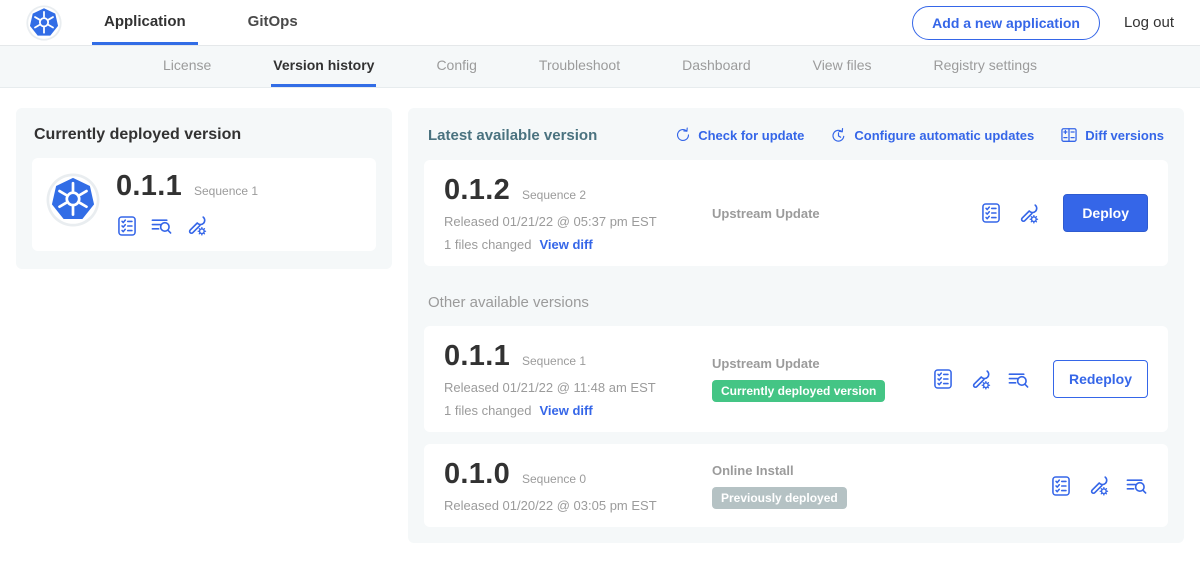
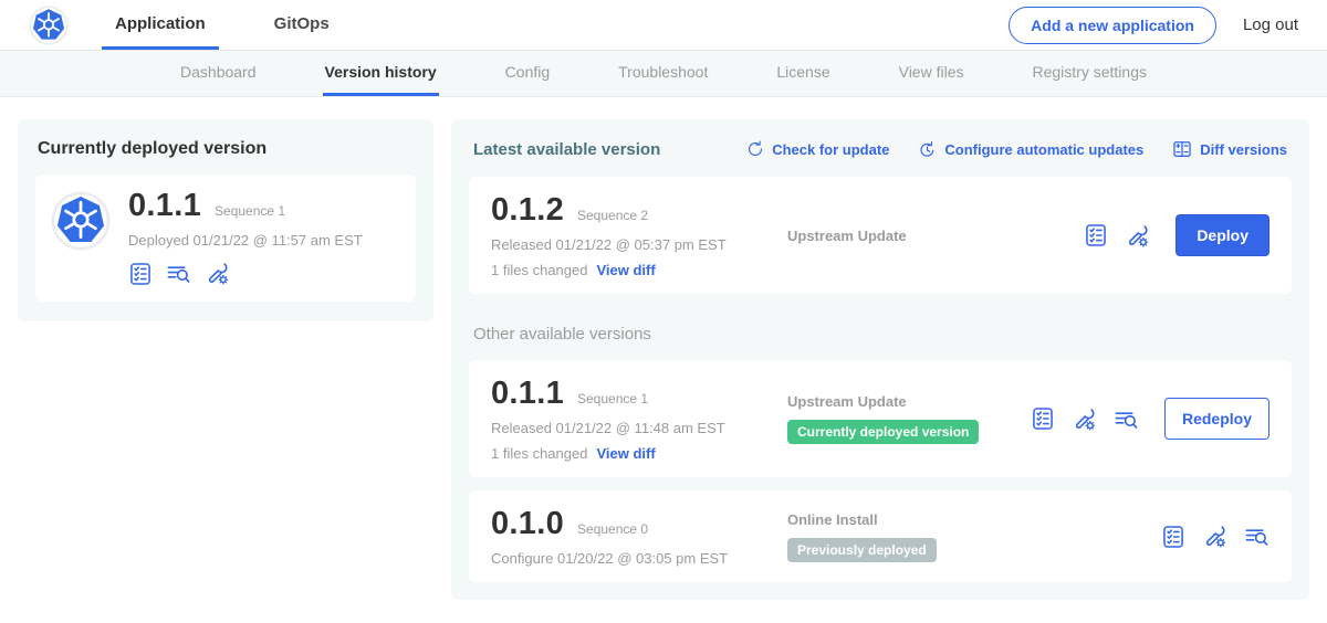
  Application
  GitOps
  Add a new application
  Log out
- License
+ Dashboard
  Version history
  Config
  Troubleshoot
- Dashboard
+ License
  View files
  Registry settings
  Currently deployed version
  0.1.1
  Sequence 1
+ Deployed 01/21/22 @ 11:57 am EST
  Latest available version
  Check for update
  Configure automatic updates
  Diff versions
  0.1.2
  Sequence 2
  Released 01/21/22 @ 05:37 pm EST
  1 files changed
  View diff
  Upstream Update
  Deploy
  Other available versions
  0.1.1
  Sequence 1
  Released 01/21/22 @ 11:48 am EST
  1 files changed
  View diff
  Upstream Update
  Currently deployed version
  Redeploy
  0.1.0
  Sequence 0
- Released 01/20/22 @ 03:05 pm EST
+ Configure 01/20/22 @ 03:05 pm EST
  Online Install
  Previously deployed
